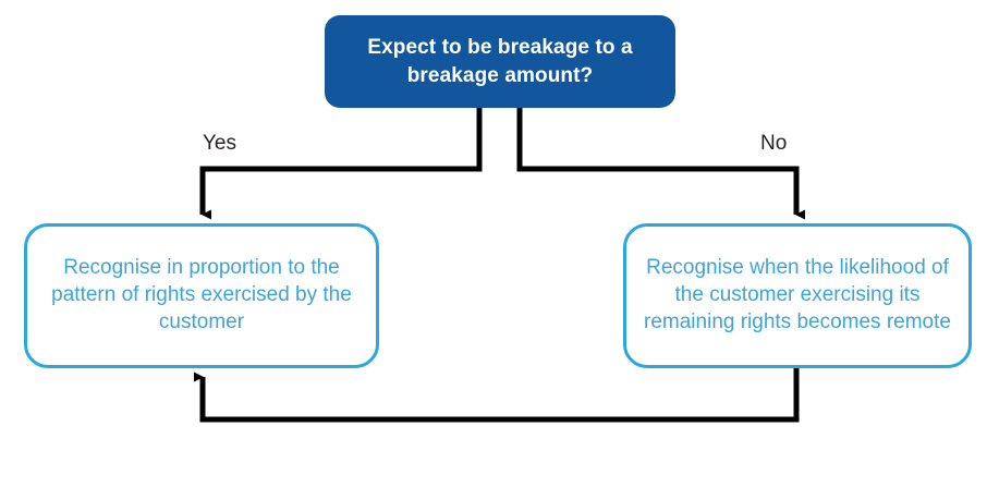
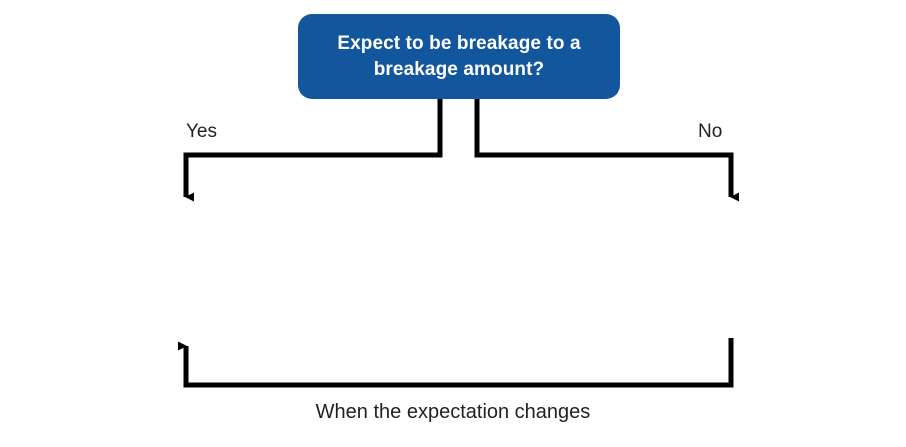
  Expect to be breakage to a
  breakage amount?
- Recognise in proportion to the pattern of rights exercised by the customer
- Recognise when the likelihood of the customer exercising its remaining rights becomes remote
  Yes
  No
+ When the expectation changes
